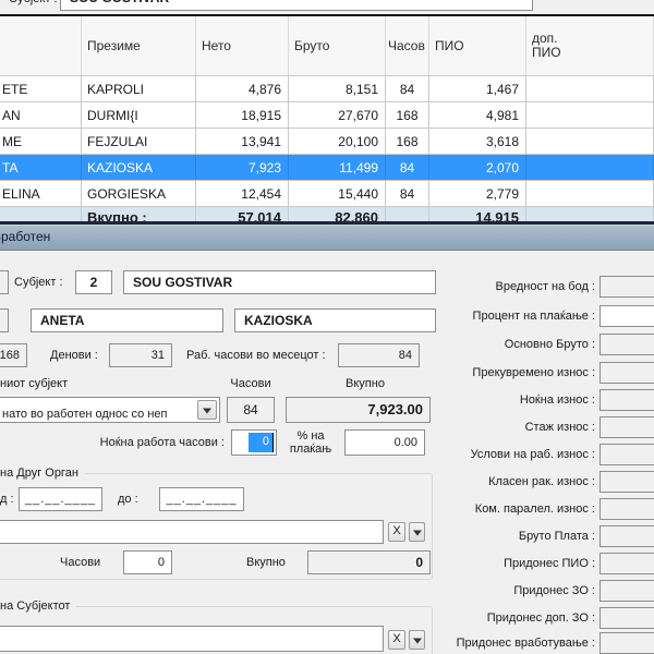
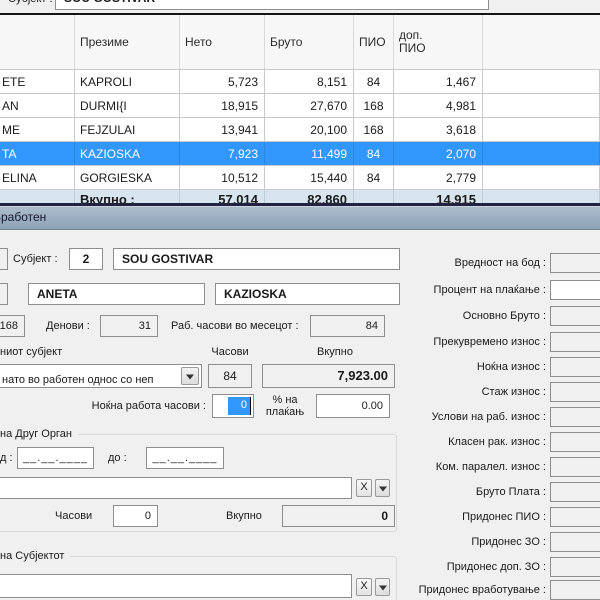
  Презиме
  Нето
  Бруто
- Часов
  ПИО
  доп. ПИО
  ETE
  KAPROLI
- 4,876
+ 5,723
  8,151
  84
  1,467
  AN
  DURMI{I
  18,915
  27,670
  168
  4,981
  ME
  FEJZULAI
  13,941
  20,100
  168
  3,618
  TA
  KAZIOSKA
  7,923
  11,499
  84
  2,070
  ELINA
  GORGIESKA
- 12,454
+ 10,512
  15,440
  84
  2,779
  Вкупно :
  57,014
  82,860
  14,915
  работен
  Субјект :
  2
  SOU GOSTIVAR
  ANETA
  KAZIOSKA
  168
  Денови :
  31
  Раб. часови во месецот :
  84
  ниот субјект
  Часови
  Вкупно
  нато во работен однос со неп
  84
  7,923.00
  Ноќна работа часови :
  0
  % на плаќањ
  0.00
  на Друг Орган
  д :
  __.__.____
  до :
  __.__.____
  X
  Часови
  0
  Вкупно
  0
  на Субјектот
  X
  Вредност на бод :
  Процент на плаќање :
  Основно Бруто :
  Прекувремено износ :
  Ноќна износ :
  Стаж износ :
  Услови на раб. износ :
  Класен рак. износ :
  Ком. паралел. износ :
  Бруто Плата :
  Придонес ПИО :
  Придонес ЗО :
  Придонес доп. ЗО :
  Придонес вработување :
